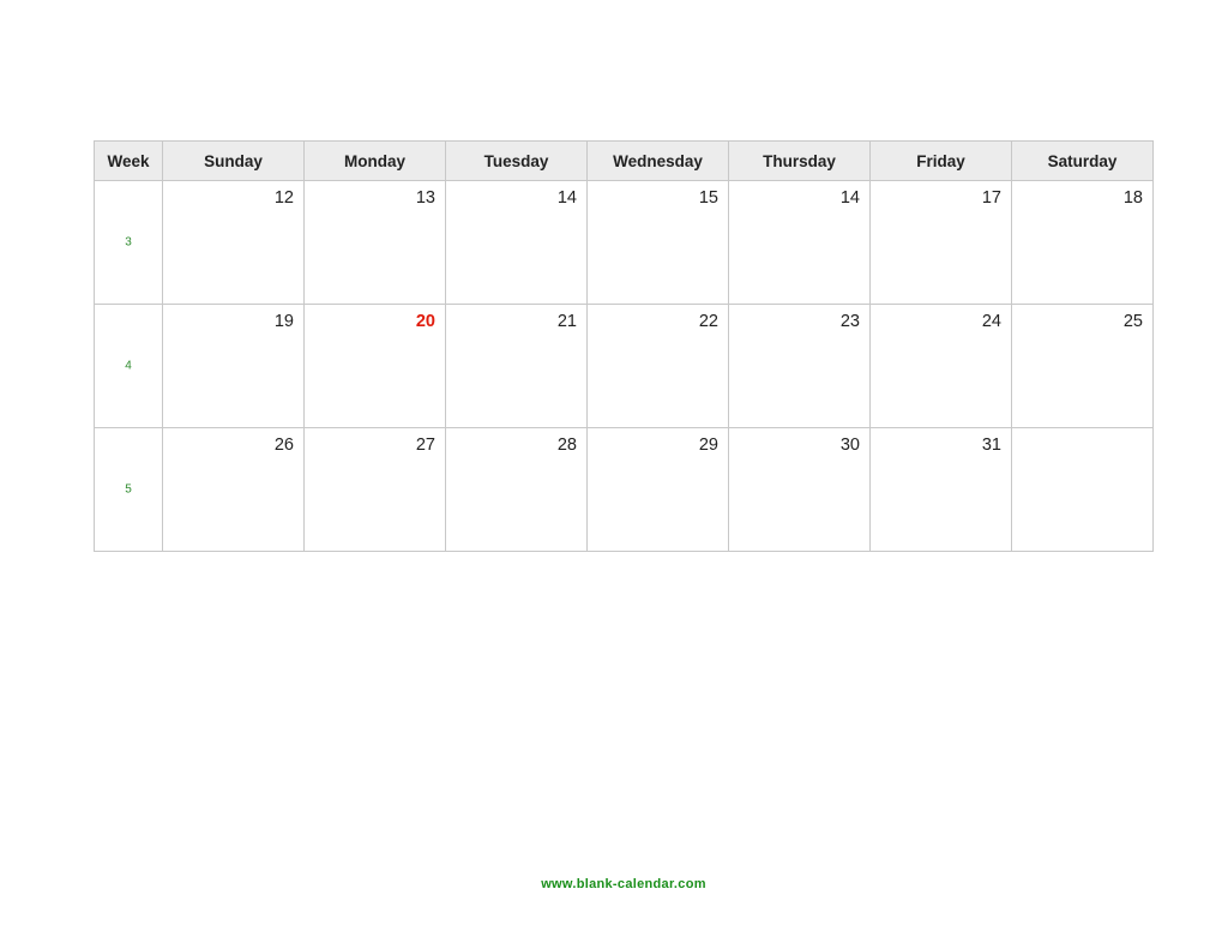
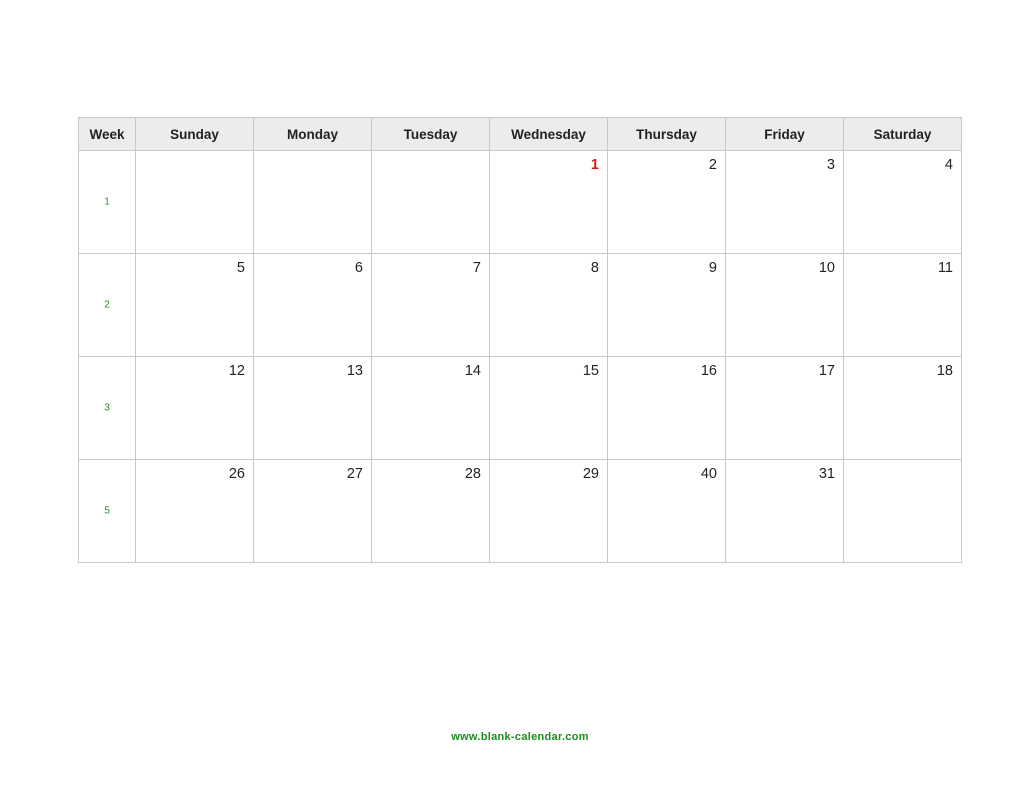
  Week	Sunday	Monday	Tuesday	Wednesday	Thursday	Friday	Saturday
+ 1				1	2	3	4
+ 2	5	6	7	8	9	10	11
- 3	12	13	14	15	14	17	18
+ 3	12	13	14	15	16	17	18
- 4	19	20	21	22	23	24	25
- 5	26	27	28	29	30	31
+ 5	26	27	28	29	40	31
  www.blank-calendar.com
